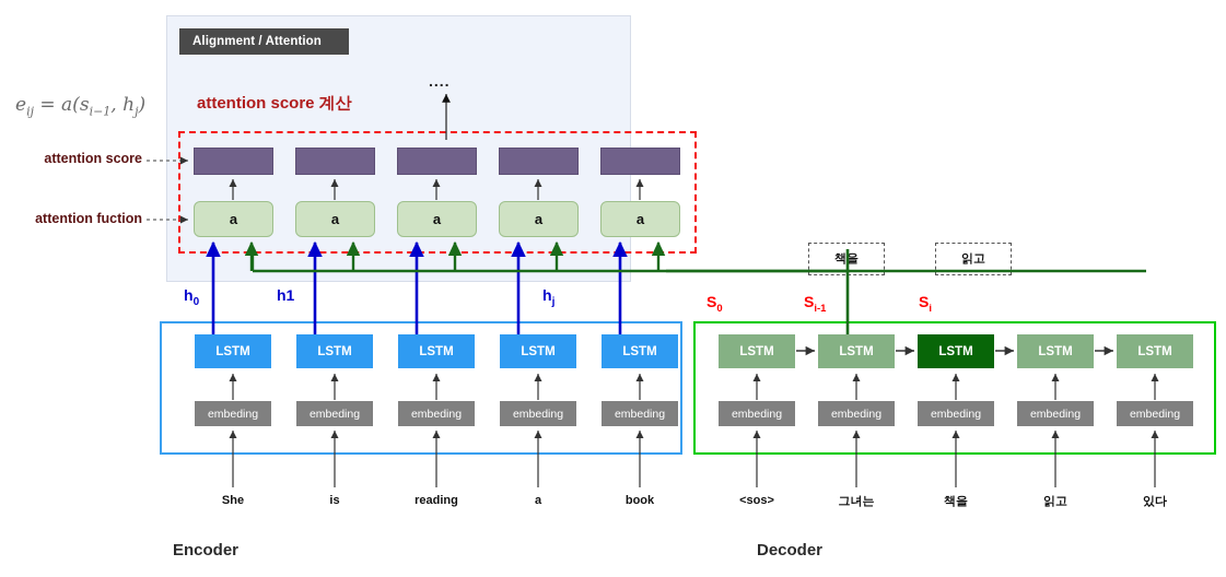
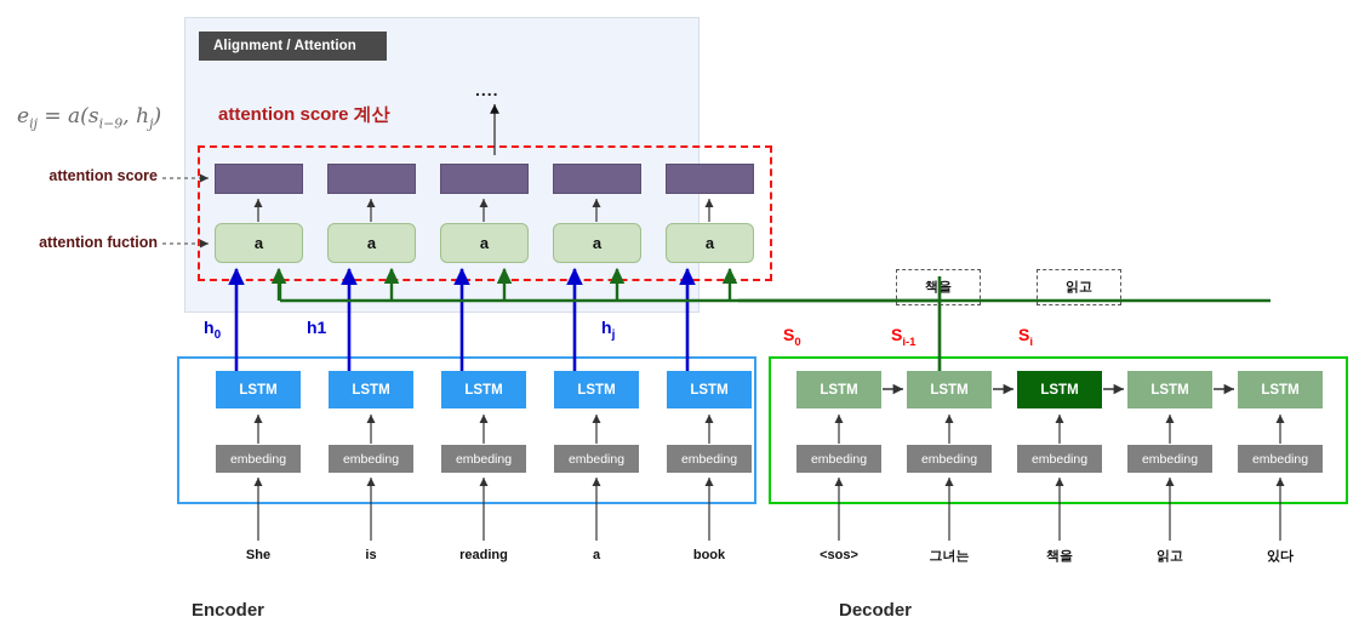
  Alignment / Attention
- eij = a(si−1, hj)
+ eij = a(si−9, hj)
  attention score
  attention fuction
  attention score 계산
  ....
  a
  a
  a
  a
  a
  LSTM
  embeding
  She
  LSTM
  embeding
  is
  LSTM
  embeding
  reading
  LSTM
  embeding
  a
  LSTM
  embeding
  book
  h0
  h1
  hj
  Encoder
  LSTM
  embeding
  <sos>
  LSTM
  embeding
  그녀는
  LSTM
  embeding
  책을
  LSTM
  embeding
  읽고
  LSTM
  embeding
  있다
  S0
  Si-1
  Si
  책을
  읽고
  Decoder
